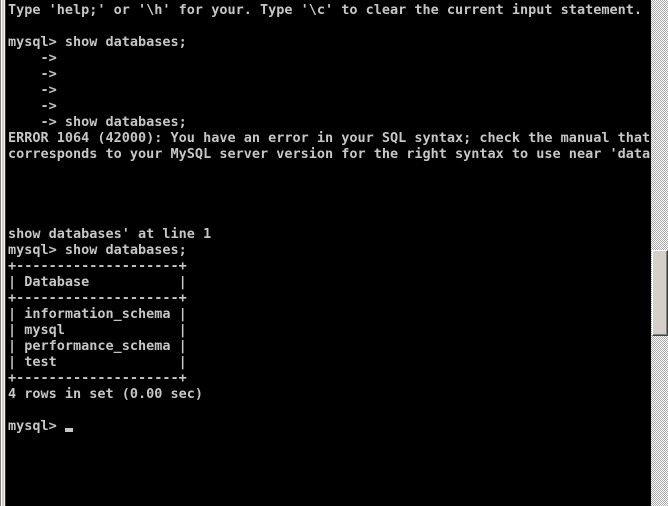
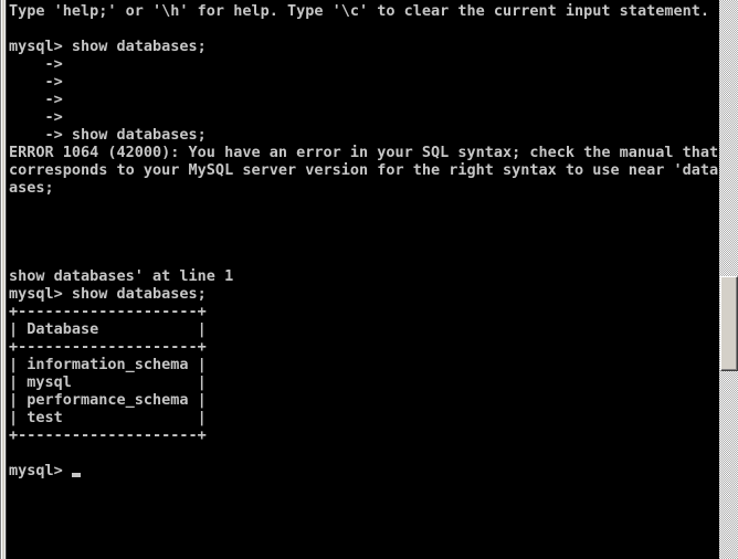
- Type 'help;' or '\h' for your. Type '\c' to clear the current input statement.
+ Type 'help;' or '\h' for help. Type '\c' to clear the current input statement.
  mysql> show databases;
  ->
  ->
  ->
  ->
  -> show databases;
  ERROR 1064 (42000): You have an error in your SQL syntax; check the manual that
  corresponds to your MySQL server version for the right syntax to use near 'data
+ ases;
  show databases' at line 1
  mysql> show databases;
  +--------------------+
  | Database |
  +--------------------+
  | information_schema |
  | mysql |
  | performance_schema |
  | test |
  +--------------------+
- 4 rows in set (0.00 sec)
  mysql>
